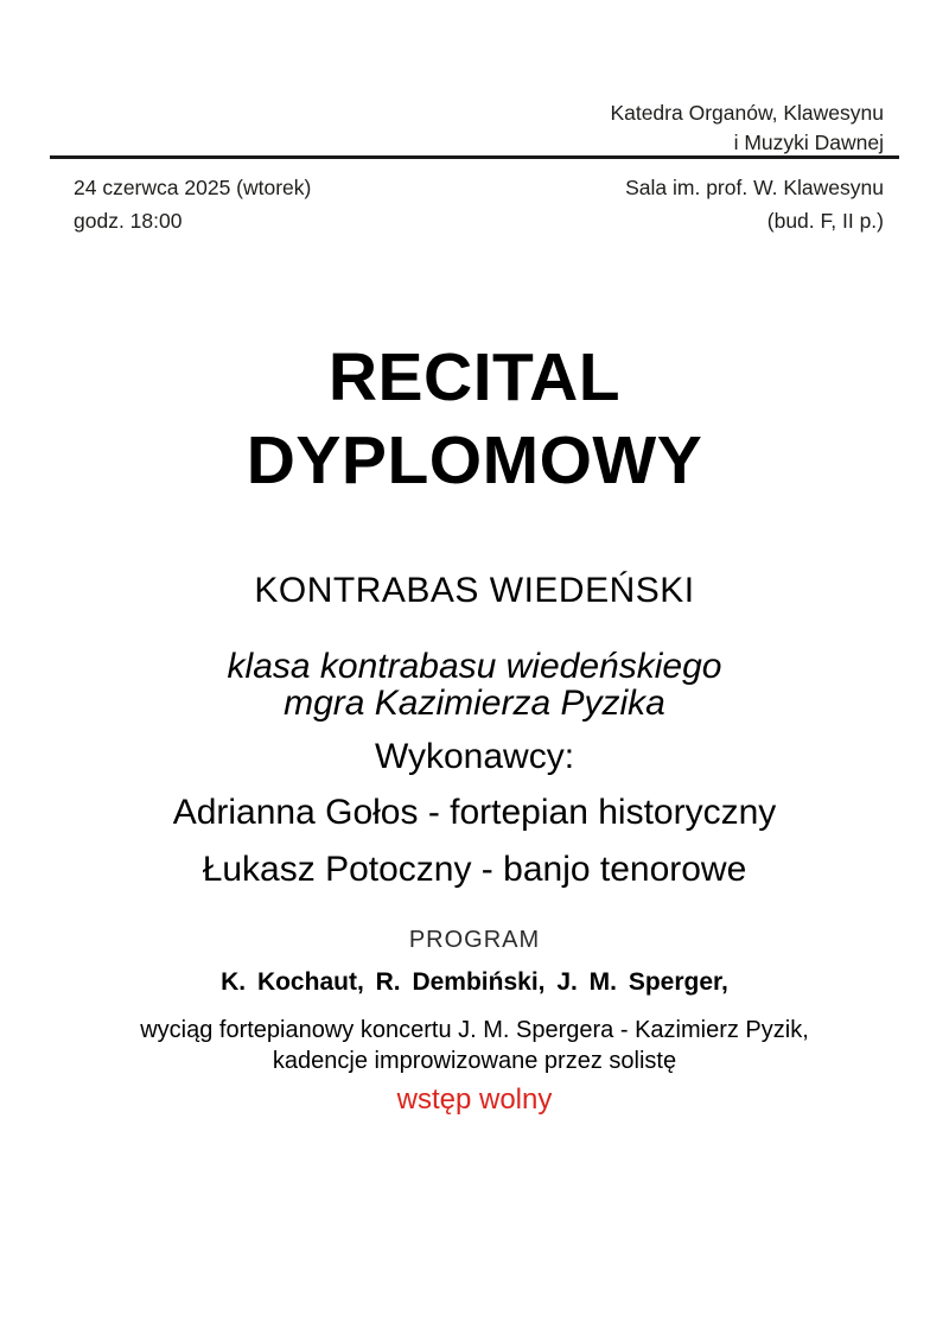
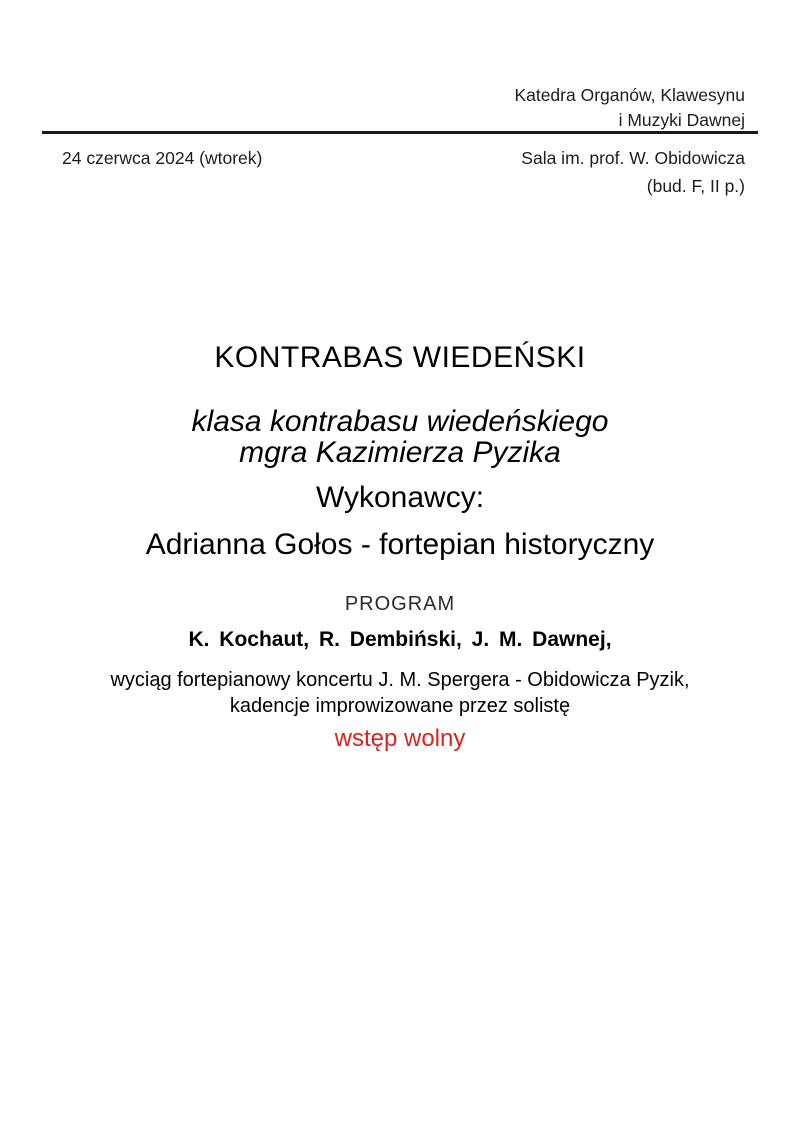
  Katedra Organów, Klawesynu
  i Muzyki Dawnej
- 24 czerwca 2025 (wtorek)
+ 24 czerwca 2024 (wtorek)
- godz. 18:00
- Sala im. prof. W. Klawesynu
+ Sala im. prof. W. Obidowicza
  (bud. F, II p.)
- RECITAL
- DYPLOMOWY
  KONTRABAS WIEDEŃSKI
  klasa kontrabasu wiedeńskiego
  mgra Kazimierza Pyzika
  Wykonawcy:
  Adrianna Gołos - fortepian historyczny
- Łukasz Potoczny - banjo tenorowe
  PROGRAM
- K. Kochaut, R. Dembiński, J. M. Sperger,
+ K. Kochaut, R. Dembiński, J. M. Dawnej,
- wyciąg fortepianowy koncertu J. M. Spergera - Kazimierz Pyzik,
+ wyciąg fortepianowy koncertu J. M. Spergera - Obidowicza Pyzik,
  kadencje improwizowane przez solistę
  wstęp wolny
